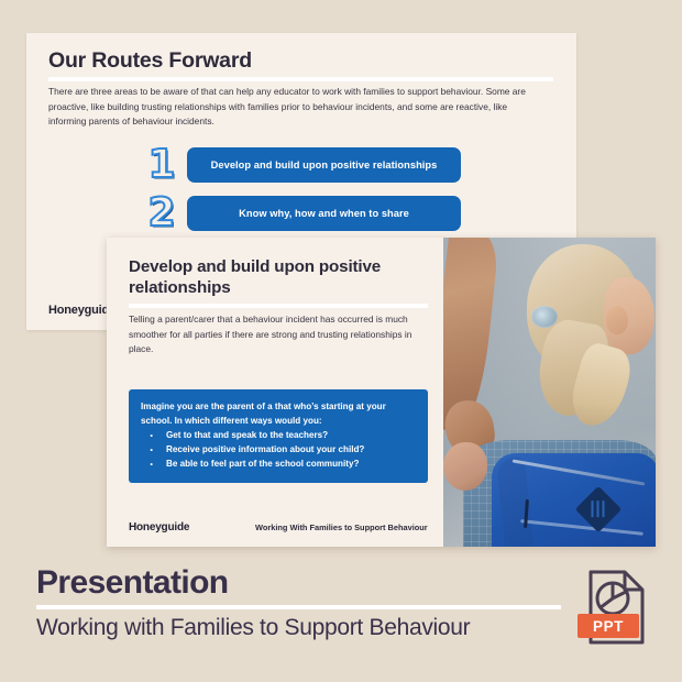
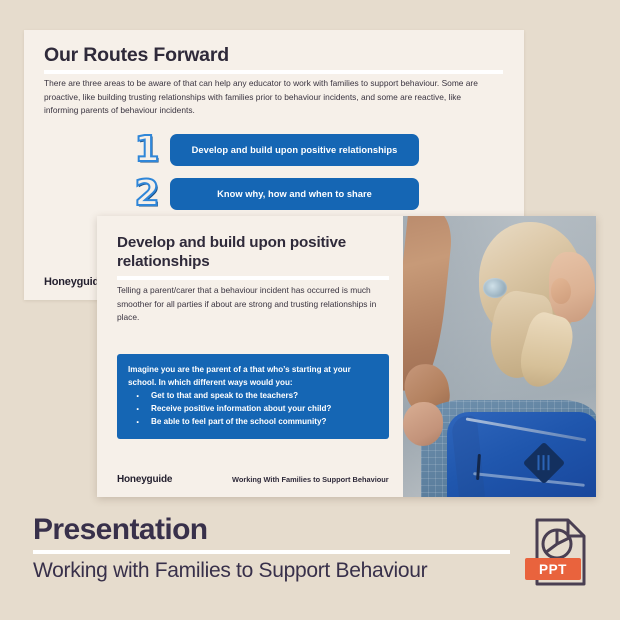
  Our Routes Forward
  There are three areas to be aware of that can help any educator to work with families to support behaviour. Some are proactive, like building trusting relationships with families prior to behaviour incidents, and some are reactive, like informing parents of behaviour incidents.
  1
  Develop and build upon positive relationships
  2
  Know why, how and when to share
  Honeyguid
  Develop and build upon positive relationships
- Telling a parent/carer that a behaviour incident has occurred is much smoother for all parties if there are strong and trusting relationships in place.
+ Telling a parent/carer that a behaviour incident has occurred is much smoother for all parties if about are strong and trusting relationships in place.
  Imagine you are the parent of a that who’s starting at your school. In which different ways would you:
  Get to that and speak to the teachers?
  Receive positive information about your child?
  Be able to feel part of the school community?
  Honeyguide
  Working With Families to Support Behaviour
  Presentation
  Working with Families to Support Behaviour
  PPT
